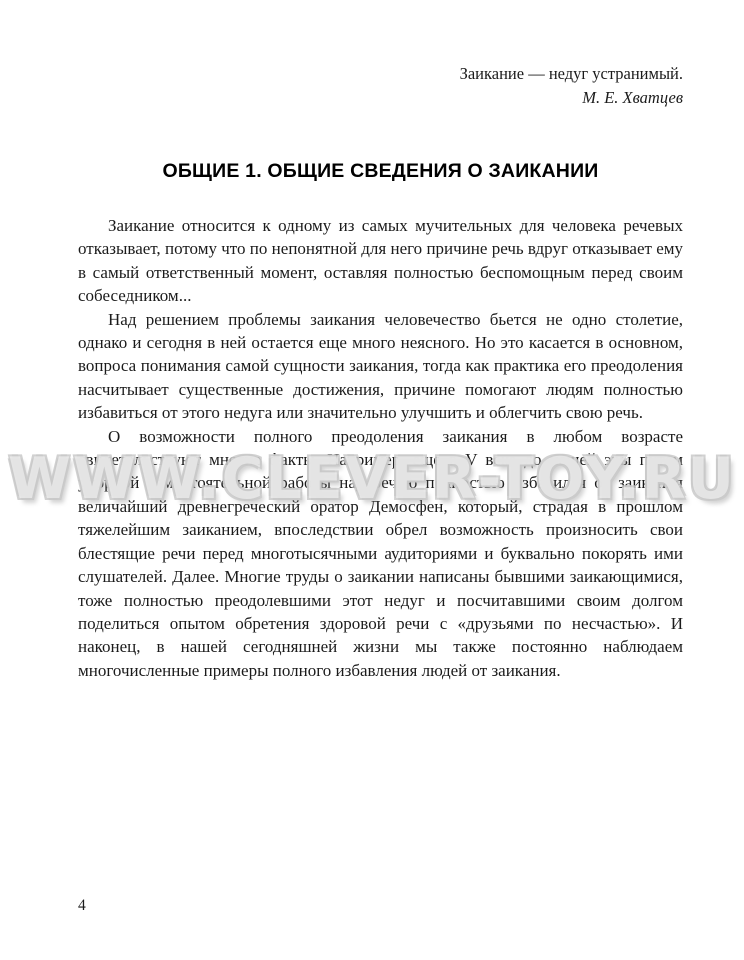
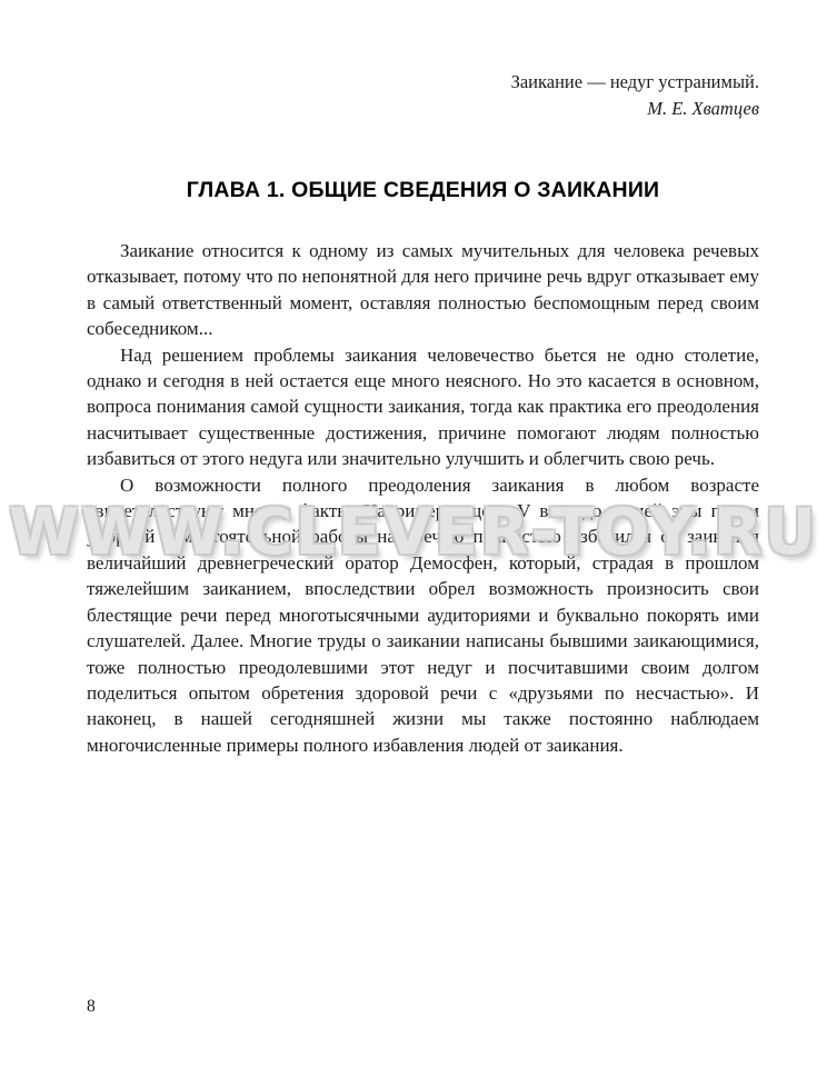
  Заикание — недуг устранимый.
  М. Е. Хватцев
- ОБЩИЕ 1. ОБЩИЕ СВЕДЕНИЯ О ЗАИКАНИИ
+ ГЛАВА 1. ОБЩИЕ СВЕДЕНИЯ О ЗАИКАНИИ
  Заикание относится к одному из самых мучительных для человека речевых отказывает, потому что по непонятной для него причине речь вдруг отказывает ему в самый ответственный момент, оставляя полностью беспомощным перед своим собеседником...
  Над решением проблемы заикания человечество бьется не одно столетие, однако и сегодня в ней остается еще много неясного. Но это касается в основном, вопроса понимания самой сущности заикания, тогда как практика его преодоления насчитывает существенные достижения, причине помогают людям полностью избавиться от этого недуга или значительно улучшить и облегчить свою речь.
  О возможности полного преодоления заикания в любом возрасте свидетельствуют многие факты. Например, еще в V веке до нашей эры путем упорной самостоятельной работы над речью полностью избавился от заикания величайший древнегреческий оратор Демосфен, который, страдая в прошлом тяжелейшим заиканием, впоследствии обрел возможность произносить свои блестящие речи перед многотысячными аудиториями и буквально покорять ими слушателей. Далее. Многие труды о заикании написаны бывшими заикающимися, тоже полностью преодолевшими этот недуг и посчитавшими своим долгом поделиться опытом обретения здоровой речи с «друзьями по несчастью». И наконец, в нашей сегодняшней жизни мы также постоянно наблюдаем многочисленные примеры полного избавления людей от заикания.
  WWW.CLEVER-TOY.RU
- 4
+ 8
